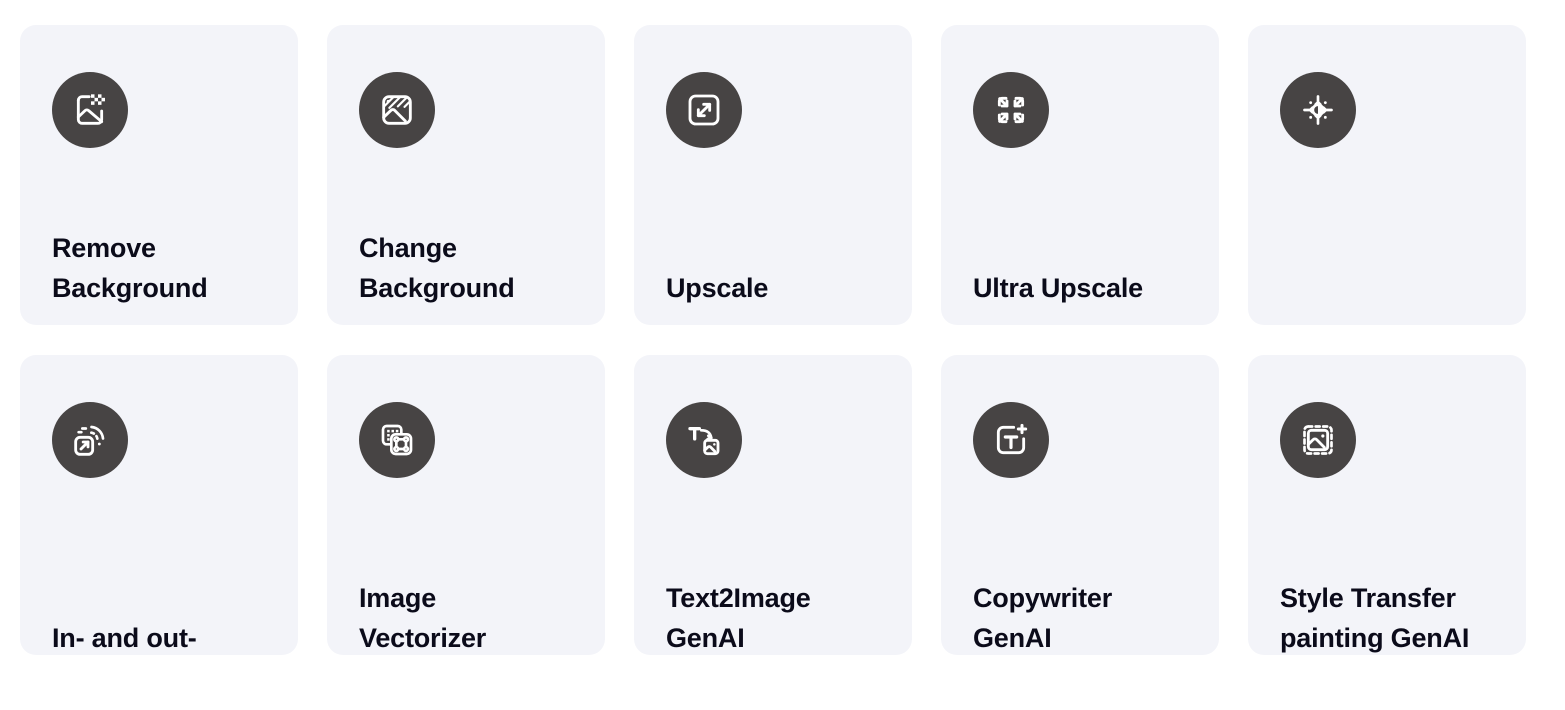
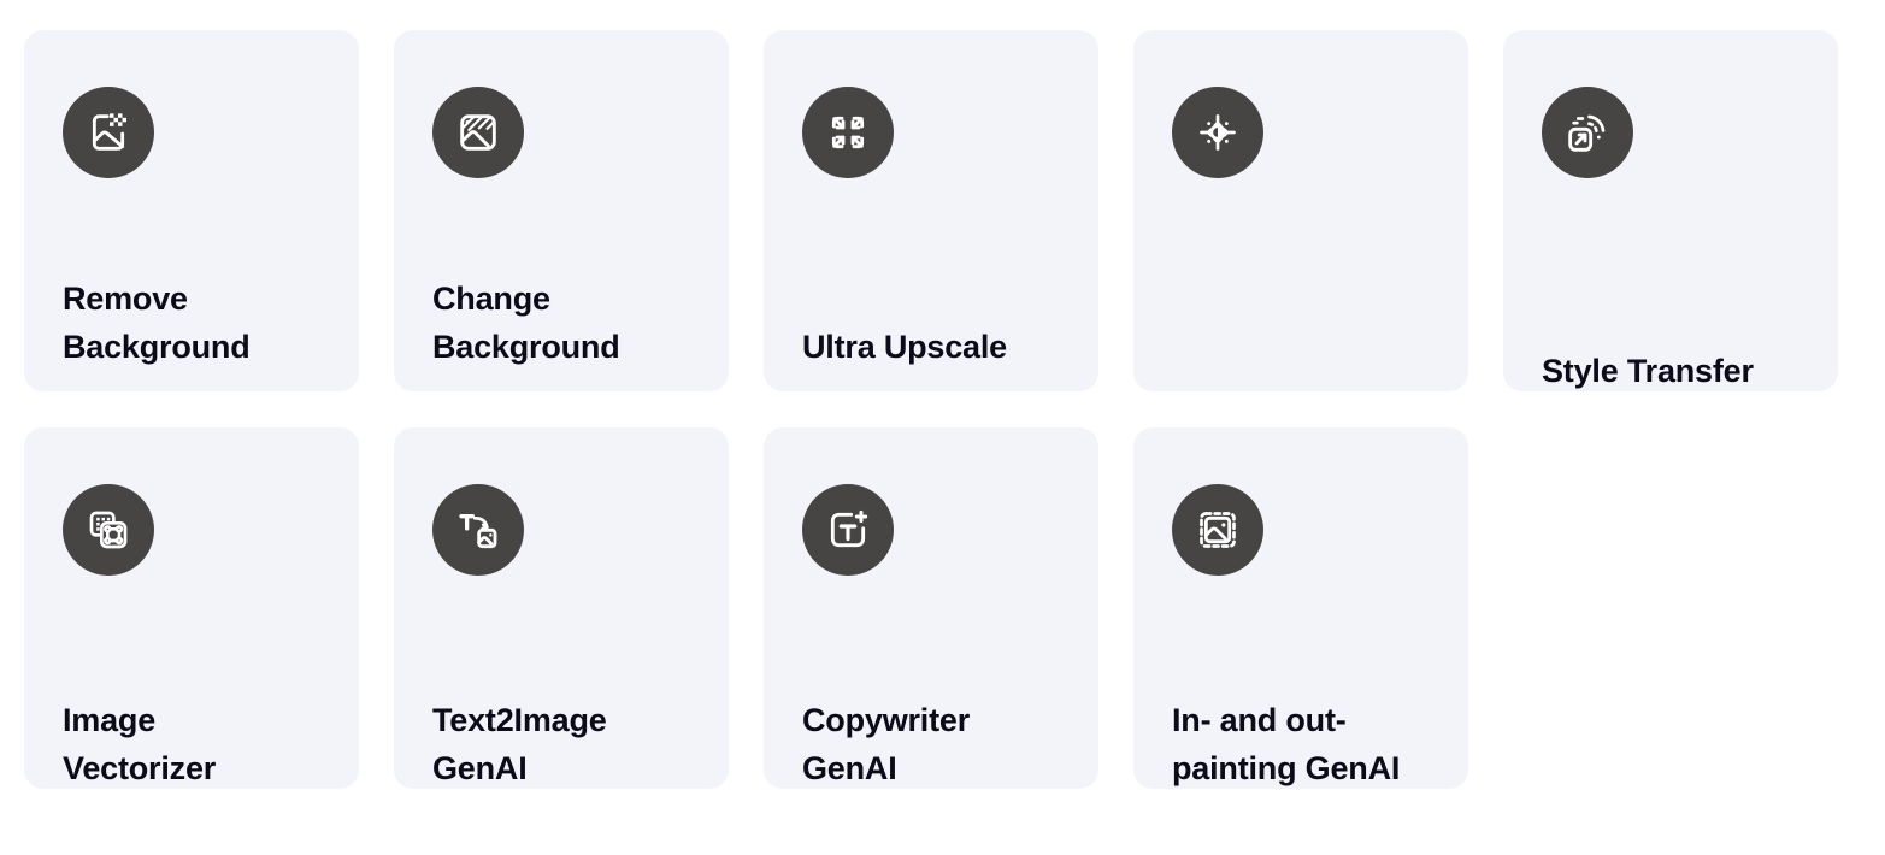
  Remove
  Background
  Change
  Background
- Upscale
  Ultra Upscale
- In- and out-
+ Style Transfer
  Image
  Vectorizer
  Text2Image
  GenAI
  Copywriter
  GenAI
- Style Transfer
+ In- and out-
  painting GenAI
